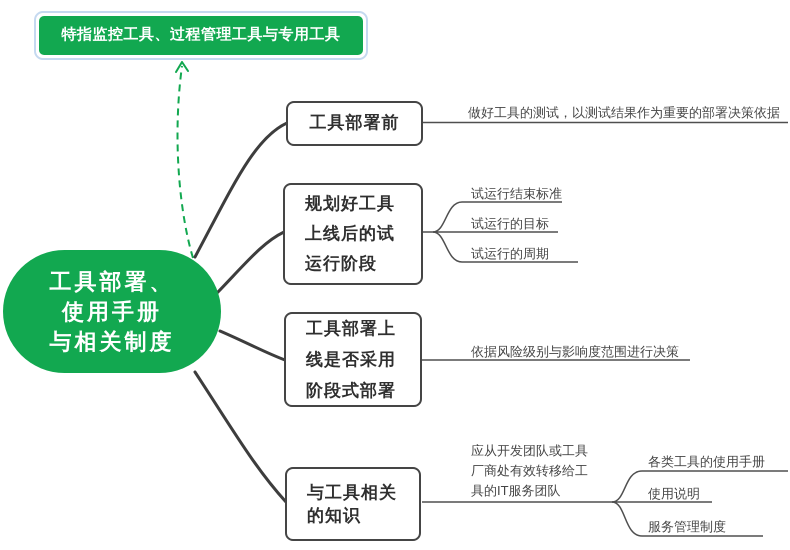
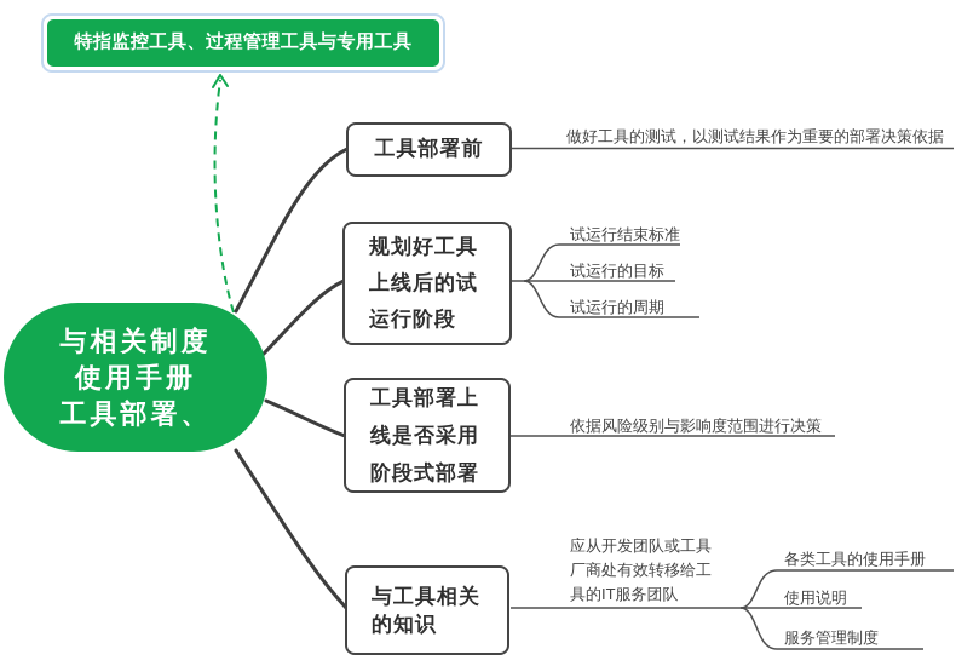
  特指监控工具、过程管理工具与专用工具
- 工具部署、
+ 与相关制度
  使用手册
- 与相关制度
+ 工具部署、
  工具部署前
  规划好工具
  上线后的试
  运行阶段
  工具部署上
  线是否采用
  阶段式部署
  与工具相关
  的知识
  做好工具的测试，以测试结果作为重要的部署决策依据
  试运行结束标准
  试运行的目标
  试运行的周期
  依据风险级别与影响度范围进行决策
  应从开发团队或工具
  厂商处有效转移给工
  具的IT服务团队
  各类工具的使用手册
  使用说明
  服务管理制度
